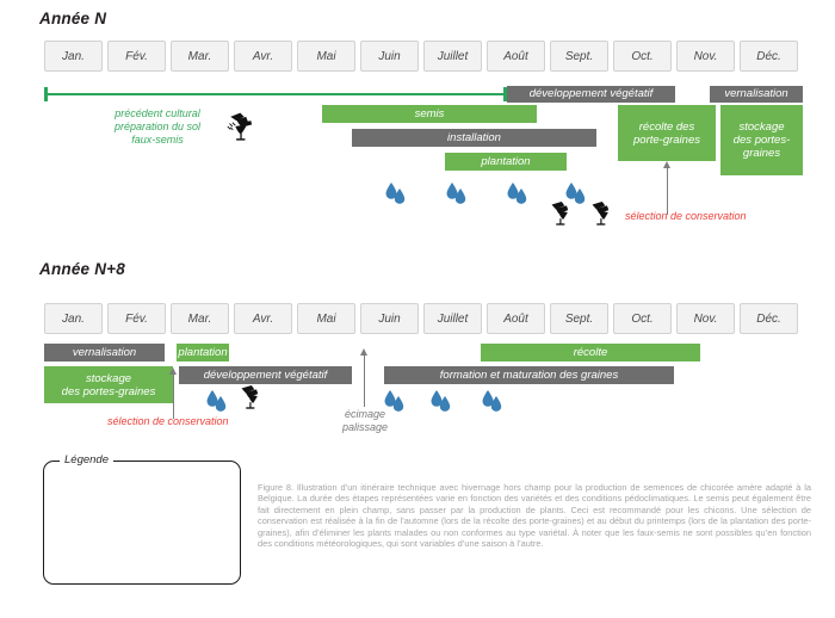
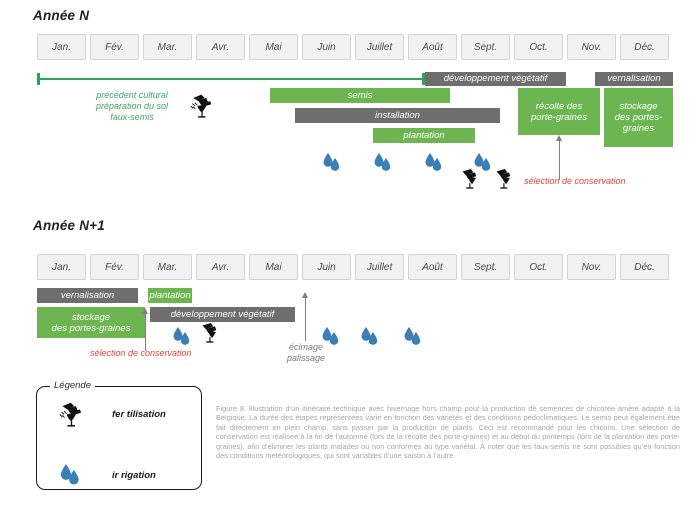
  Année N
  Jan.
  Fév.
  Mar.
  Avr.
  Mai
  Juin
  Juillet
  Août
  Sept.
  Oct.
  Nov.
  Déc.
  développement végétatif
  vernalisation
  semis
  installation
  plantation
  récolte des
  porte-graines
  stockage
  des portes-
  graines
  précédent cultural
  préparation du sol
  faux-semis
  sélection de conservation
- Année N+8
+ Année N+1
  Jan.
  Fév.
  Mar.
  Avr.
  Mai
  Juin
  Juillet
  Août
  Sept.
  Oct.
  Nov.
  Déc.
  vernalisation
  plantation
- récolte
  stockage
  des portes-graines
  développement végétatif
- formation et maturation des graines
  sélection de conservation
  écimage
  palissage
  Légende
+ fer tilisation
+ ir rigation
  Figure 8. Illustration d’un itinéraire technique avec hivernage hors champ pour la production de semences de chicorée amère adapté à la Belgique. La durée des étapes représentées varie en fonction des variétés et des conditions pédoclimatiques. Le semis peut également être fait directement en plein champ, sans passer par la production de plants. Ceci est recommandé pour les chicons. Une sélection de conservation est réalisée à la fin de l’automne (lors de la récolte des porte-graines) et au début du printemps (lors de la plantation des porte-graines), afin d’éliminer les plants malades ou non conformes au type variétal. À noter que les faux-semis ne sont possibles qu’en fonction des conditions météorologiques, qui sont variables d’une saison à l’autre.
